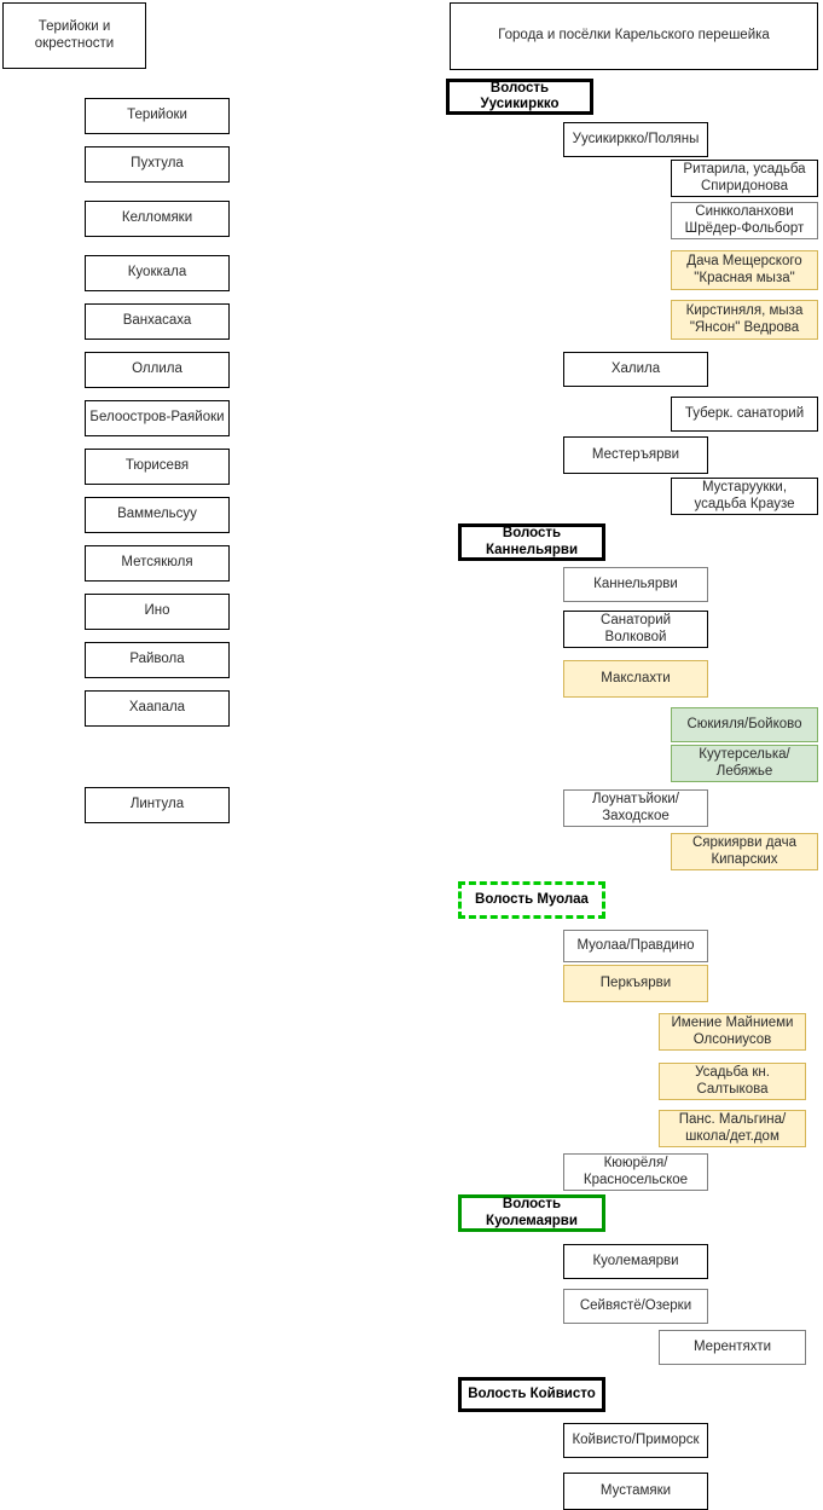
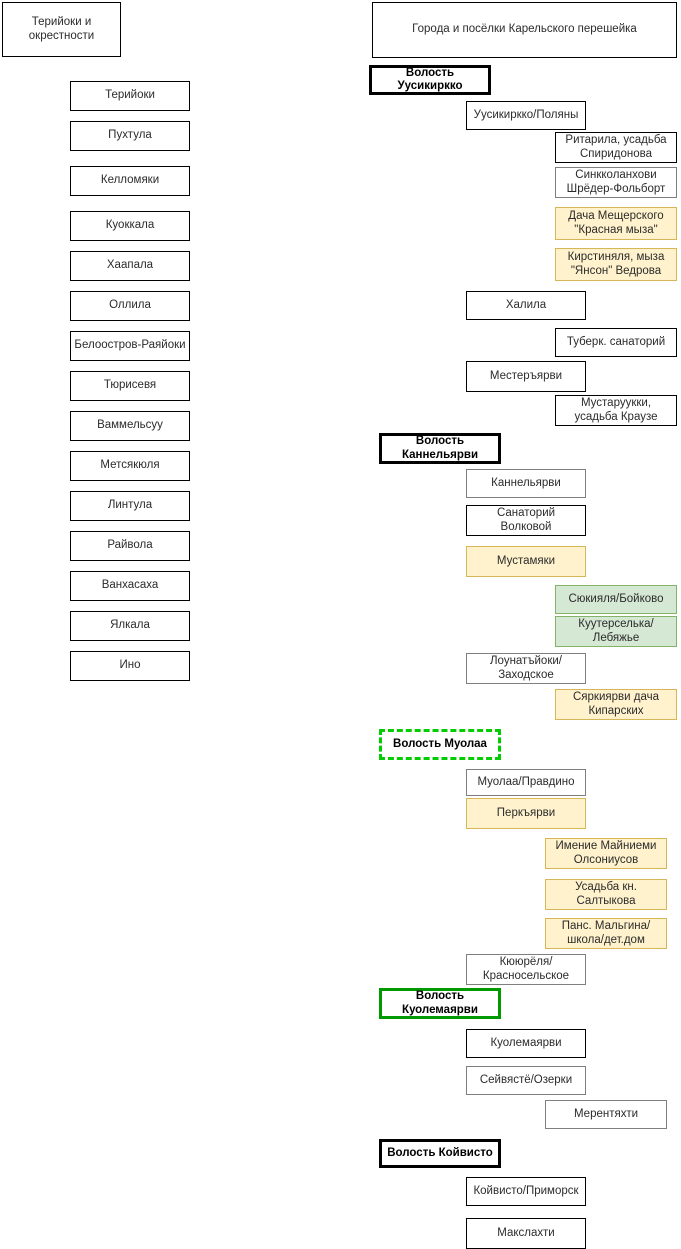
  Терийоки и
  окрестности
  Терийоки
  Пухтула
  Келломяки
  Куоккала
- Ванхасаха
+ Хаапала
  Оллила
  Белоостров-Раяйоки
  Тюрисевя
  Ваммельсуу
  Метсякюля
- Ино
+ Линтула
  Райвола
- Хаапала
+ Ванхасаха
+ Ялкала
- Линтула
+ Ино
  Города и посёлки Карельского перешейка
  Волость
  Уусикиркко
  Уусикиркко/Поляны
  Ритарила, усадьба
  Спиридонова
  Синкколанхови
  Шрёдер-Фольборт
  Дача Мещерского
  "Красная мыза"
  Кирстиняля, мыза
  "Янсон" Ведрова
  Халила
  Туберк. санаторий
  Местеръярви
  Мустаруукки,
  усадьба Краузе
  Волость
  Каннельярви
  Каннельярви
  Санаторий
  Волковой
- Макслахти
+ Мустамяки
  Сюкияля/Бойково
  Куутерселька/
  Лебяжье
  Лоунатъйоки/
  Заходское
  Сяркиярви дача
  Кипарских
  Волость Муолаа
  Муолаа/Правдино
  Перкъярви
  Имение Майниеми
  Олсониусов
  Усадьба кн.
  Салтыкова
  Панс. Мальгина/
  школа/дет.дом
  Кюю­рёля/
  Красносельское
  Волость
  Куолемаярви
  Куолемаярви
  Сейвястё/Озерки
  Мерентяхти
  Волость Койвисто
  Койвисто/Приморск
- Мустамяки
+ Макслахти
